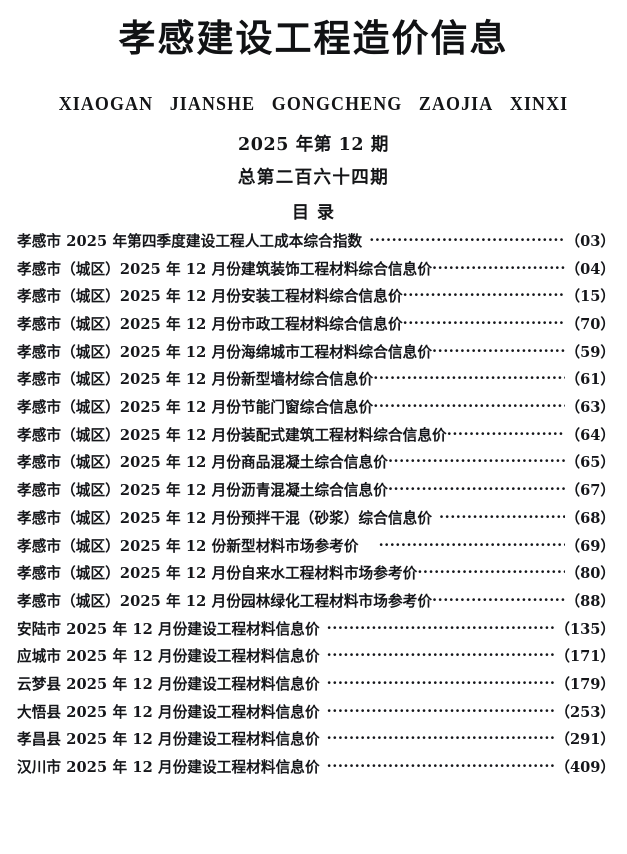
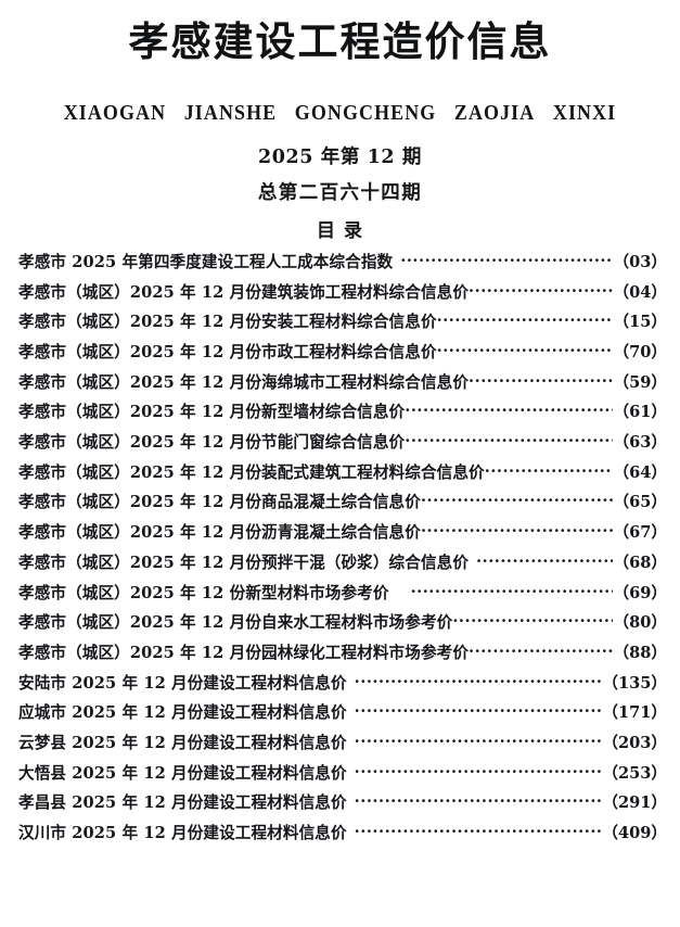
  孝感建设工程造价信息
  XIAOGAN JIANSHE GONGCHENG ZAOJIA XINXI
  2025 年第 12 期
  总第二百六十四期
  目 录
  孝感市 2025 年第四季度建设工程人工成本综合指数
  （03）
  孝感市（城区）2025 年 12 月份建筑装饰工程材料综合信息价
  （04）
  孝感市（城区）2025 年 12 月份安装工程材料综合信息价
  （15）
  孝感市（城区）2025 年 12 月份市政工程材料综合信息价
  （70）
  孝感市（城区）2025 年 12 月份海绵城市工程材料综合信息价
  （59）
  孝感市（城区）2025 年 12 月份新型墙材综合信息价
  （61）
  孝感市（城区）2025 年 12 月份节能门窗综合信息价
  （63）
  孝感市（城区）2025 年 12 月份装配式建筑工程材料综合信息价
  （64）
  孝感市（城区）2025 年 12 月份商品混凝土综合信息价
  （65）
  孝感市（城区）2025 年 12 月份沥青混凝土综合信息价
  （67）
  孝感市（城区）2025 年 12 月份预拌干混（砂浆）综合信息价
  （68）
  孝感市（城区）2025 年 12 份新型材料市场参考价
  （69）
  孝感市（城区）2025 年 12 月份自来水工程材料市场参考价
  （80）
  孝感市（城区）2025 年 12 月份园林绿化工程材料市场参考价
  （88）
  安陆市 2025 年 12 月份建设工程材料信息价
  （135）
  应城市 2025 年 12 月份建设工程材料信息价
  （171）
  云梦县 2025 年 12 月份建设工程材料信息价
- （179）
+ （203）
  大悟县 2025 年 12 月份建设工程材料信息价
  （253）
  孝昌县 2025 年 12 月份建设工程材料信息价
  （291）
  汉川市 2025 年 12 月份建设工程材料信息价
  （409）
